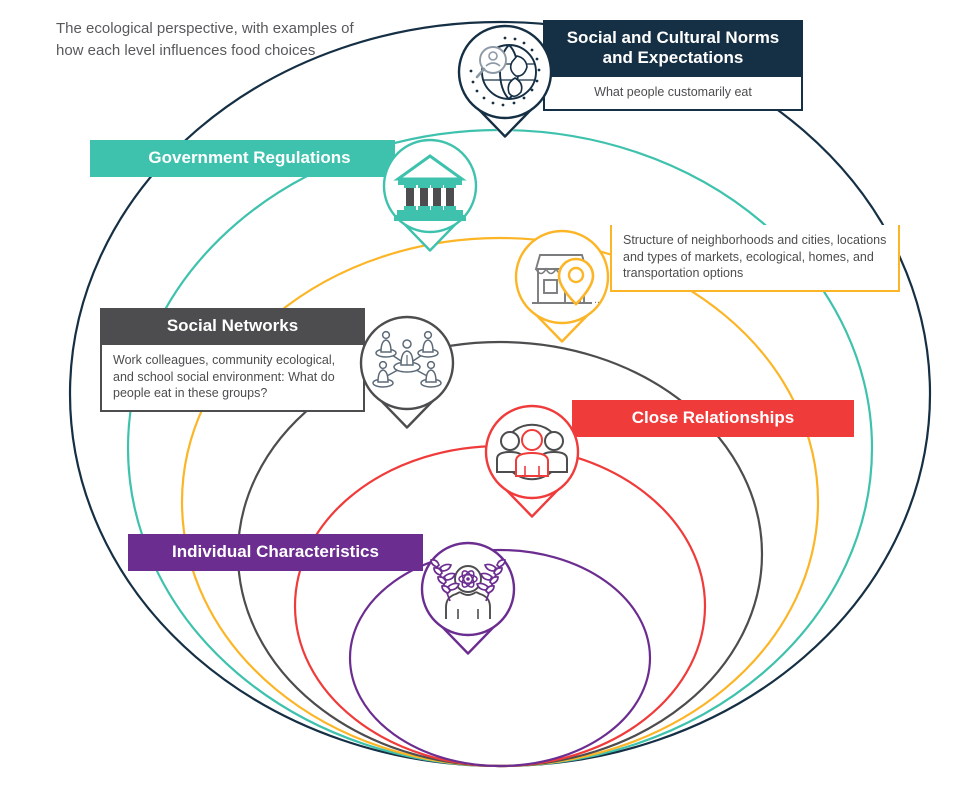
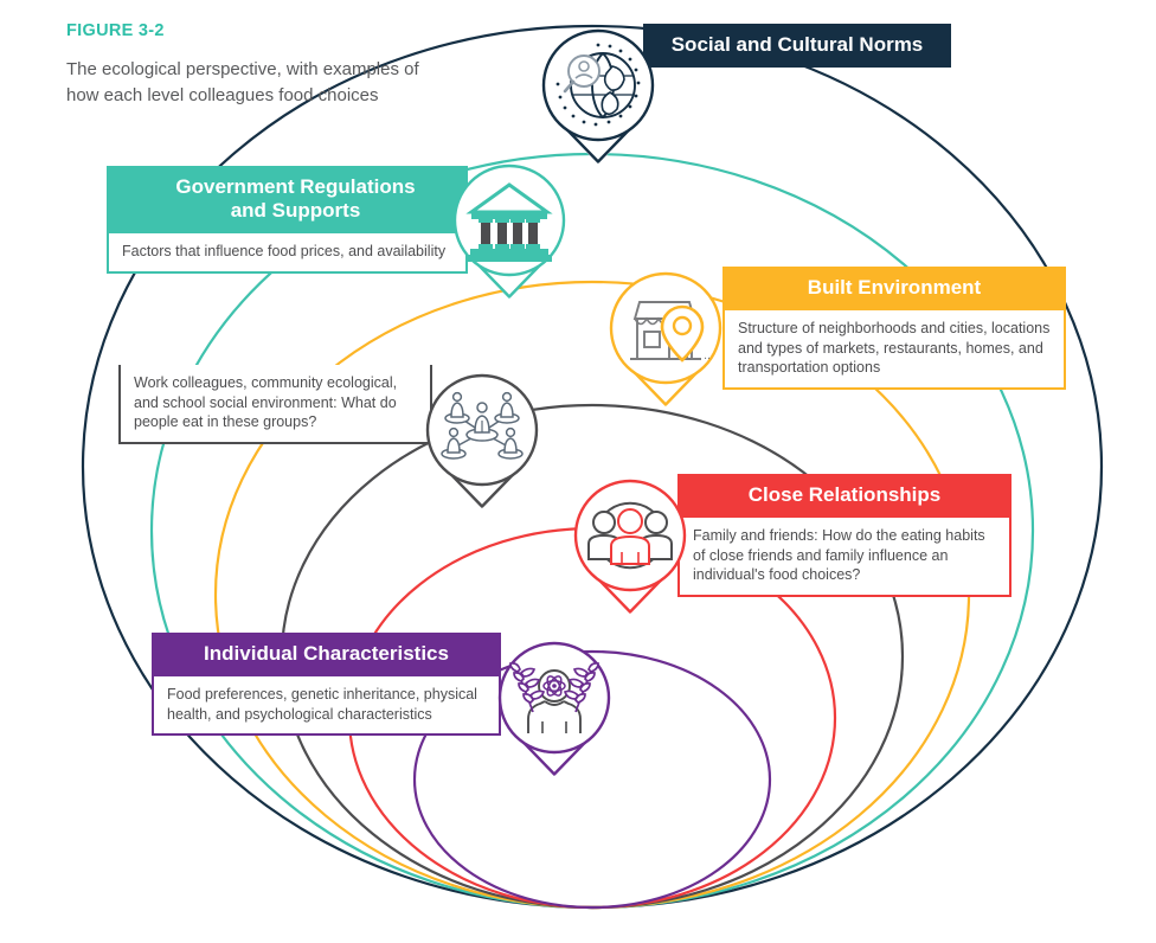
+ FIGURE 3-2
- The ecological perspective, with examples of how each level influences food choices
+ The ecological perspective, with examples of how each level colleagues food choices
  Social and Cultural Norms
- and Expectations
- What people customarily eat
  Government Regulations
+ and Supports
+ Factors that influence food prices, and availability
+ Built Environment
- Structure of neighborhoods and cities, locations and types of markets, ecological, homes, and transportation options
+ Structure of neighborhoods and cities, locations and types of markets, restaurants, homes, and transportation options
  ..
- Social Networks
  Work colleagues, community ecological, and school social environment: What do people eat in these groups?
  Close Relationships
+ Family and friends: How do the eating habits of close friends and family influence an individual's food choices?
  Individual Characteristics
+ Food preferences, genetic inheritance, physical health, and psychological characteristics
